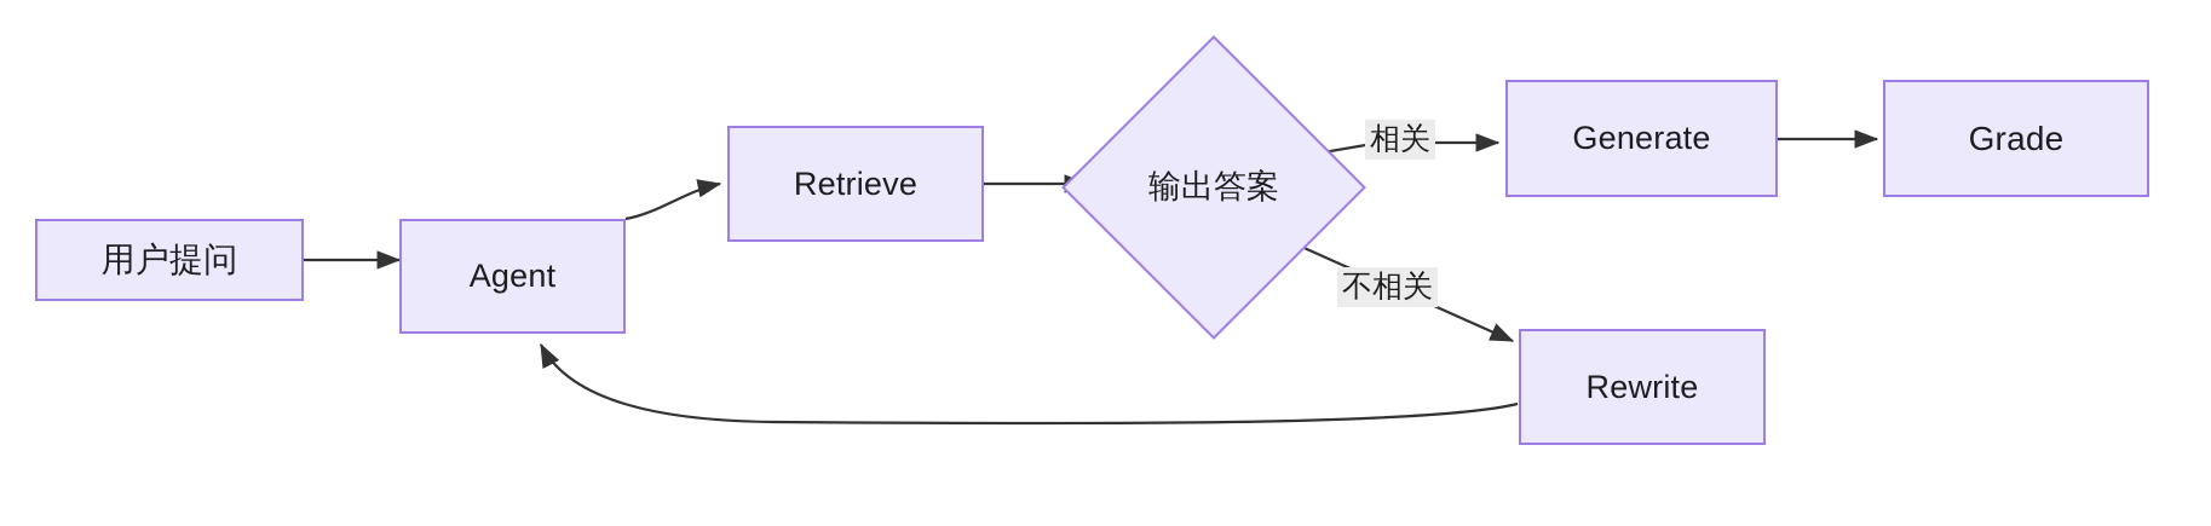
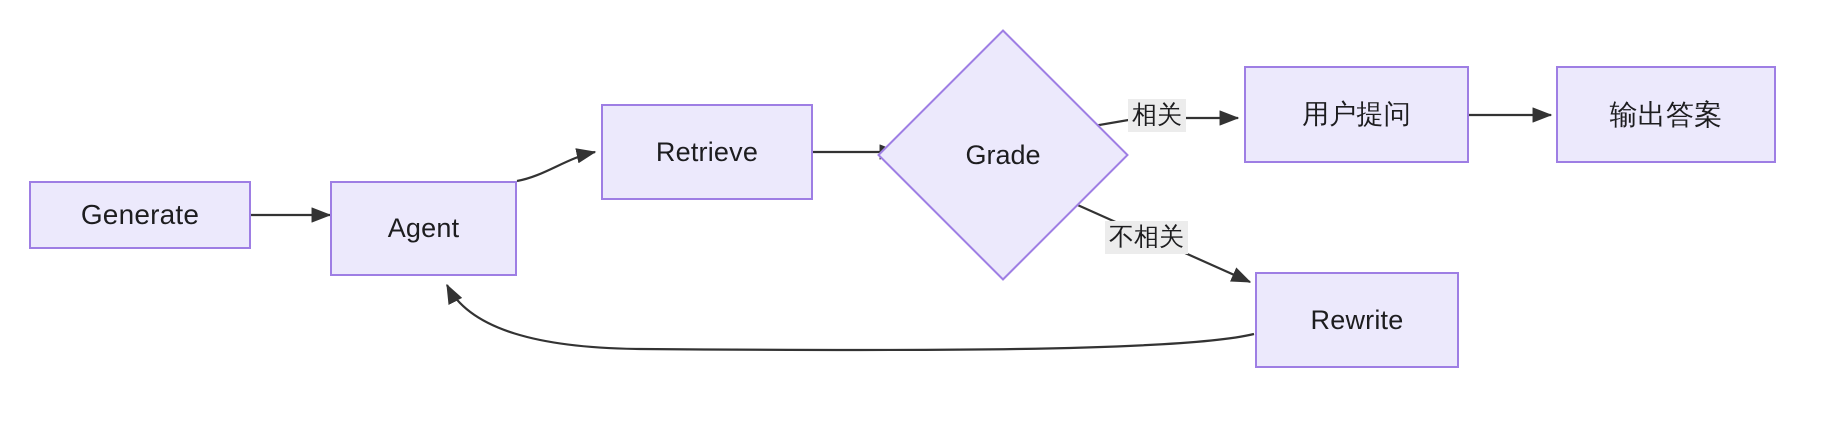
- 用户提问
+ Generate
  Agent
  Retrieve
- 输出答案
+ Grade
- Generate
+ 用户提问
- Grade
+ 输出答案
  Rewrite
  相关
  不相关
